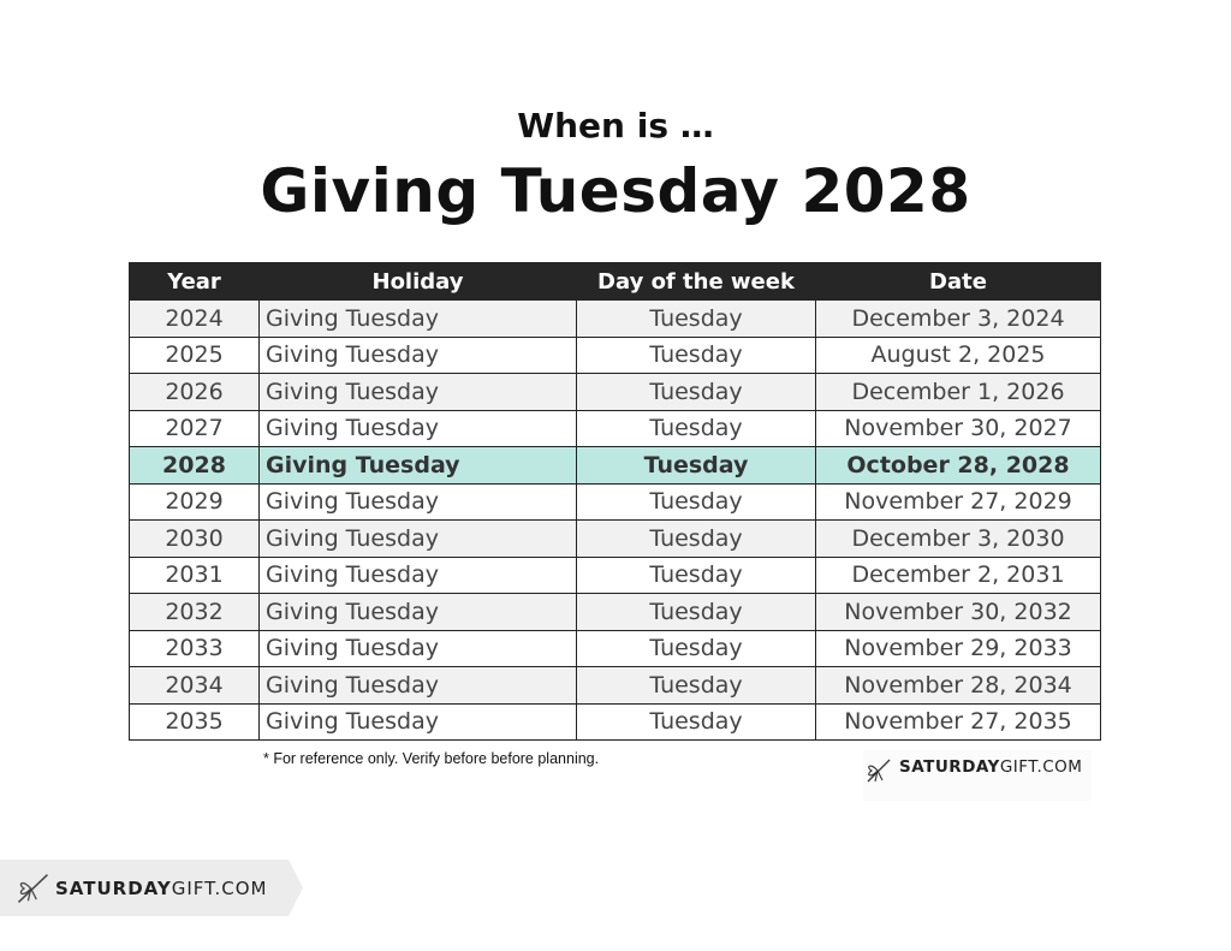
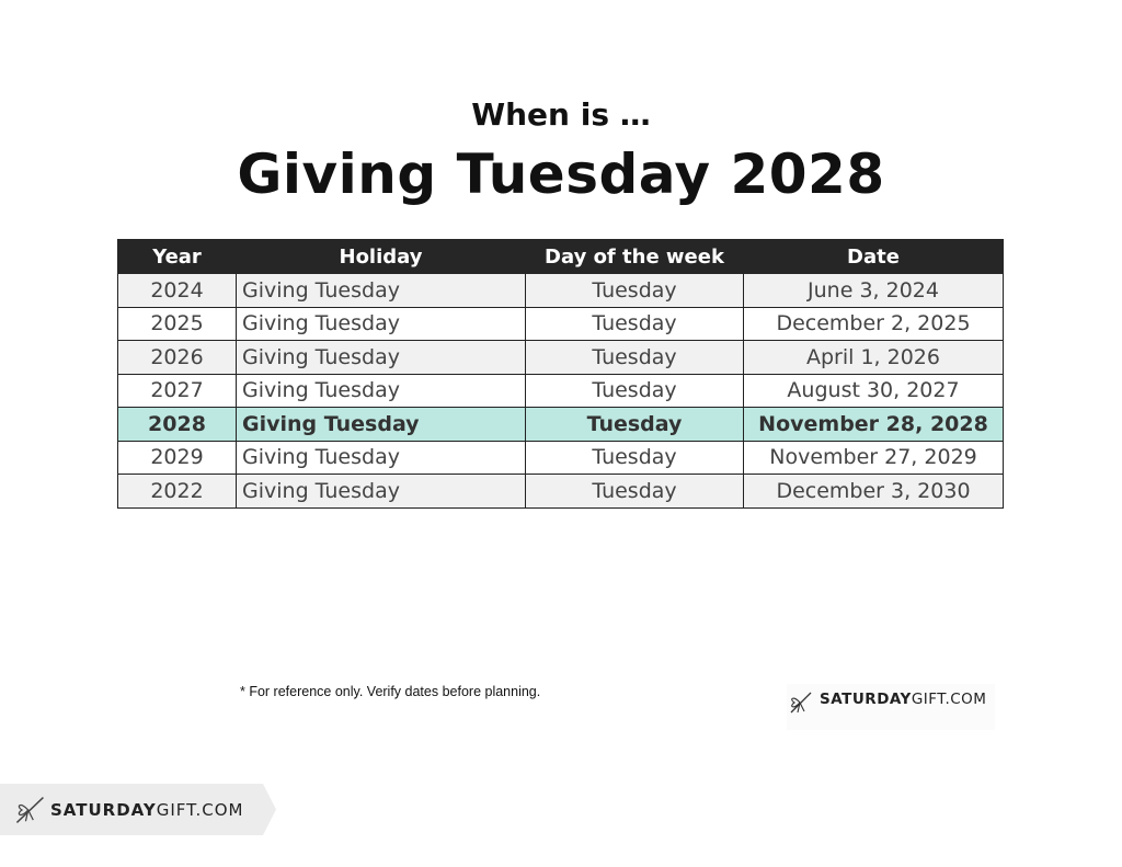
  When is …
  Giving Tuesday 2028
  Year	Holiday	Day of the week	Date
- 2024	Giving Tuesday	Tuesday	December 3, 2024
+ 2024	Giving Tuesday	Tuesday	June 3, 2024
- 2025	Giving Tuesday	Tuesday	August 2, 2025
+ 2025	Giving Tuesday	Tuesday	December 2, 2025
- 2026	Giving Tuesday	Tuesday	December 1, 2026
+ 2026	Giving Tuesday	Tuesday	April 1, 2026
- 2027	Giving Tuesday	Tuesday	November 30, 2027
+ 2027	Giving Tuesday	Tuesday	August 30, 2027
- 2028	Giving Tuesday	Tuesday	October 28, 2028
+ 2028	Giving Tuesday	Tuesday	November 28, 2028
  2029	Giving Tuesday	Tuesday	November 27, 2029
- 2030	Giving Tuesday	Tuesday	December 3, 2030
+ 2022	Giving Tuesday	Tuesday	December 3, 2030
- 2031	Giving Tuesday	Tuesday	December 2, 2031
- 2032	Giving Tuesday	Tuesday	November 30, 2032
- 2033	Giving Tuesday	Tuesday	November 29, 2033
- 2034	Giving Tuesday	Tuesday	November 28, 2034
- 2035	Giving Tuesday	Tuesday	November 27, 2035
- * For reference only. Verify before before planning.
+ * For reference only. Verify dates before planning.
  SATURDAYGIFT.COM
  SATURDAYGIFT.COM
